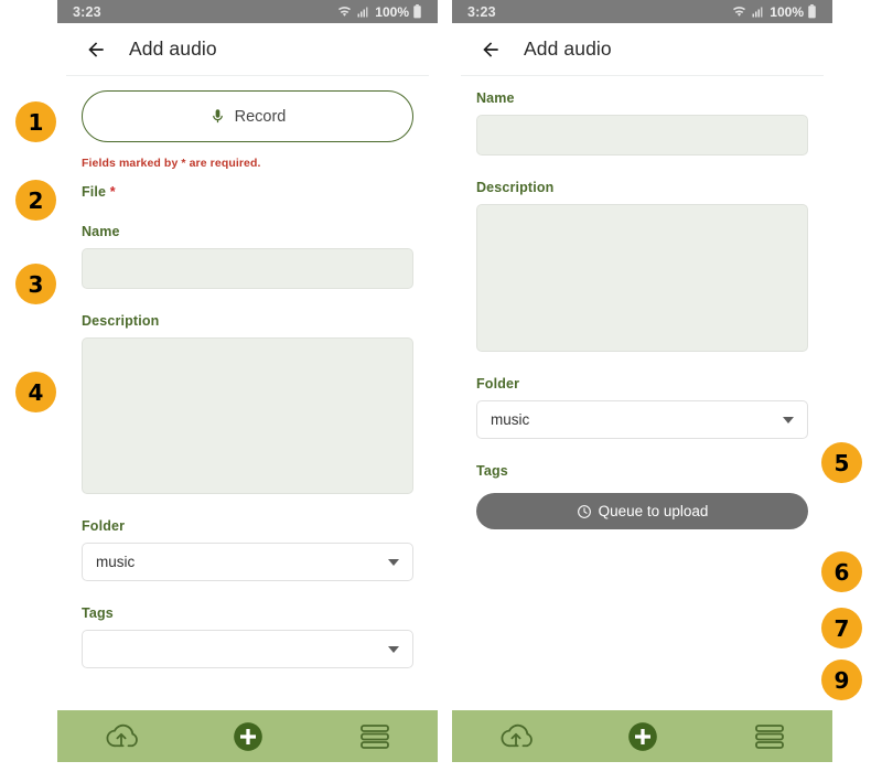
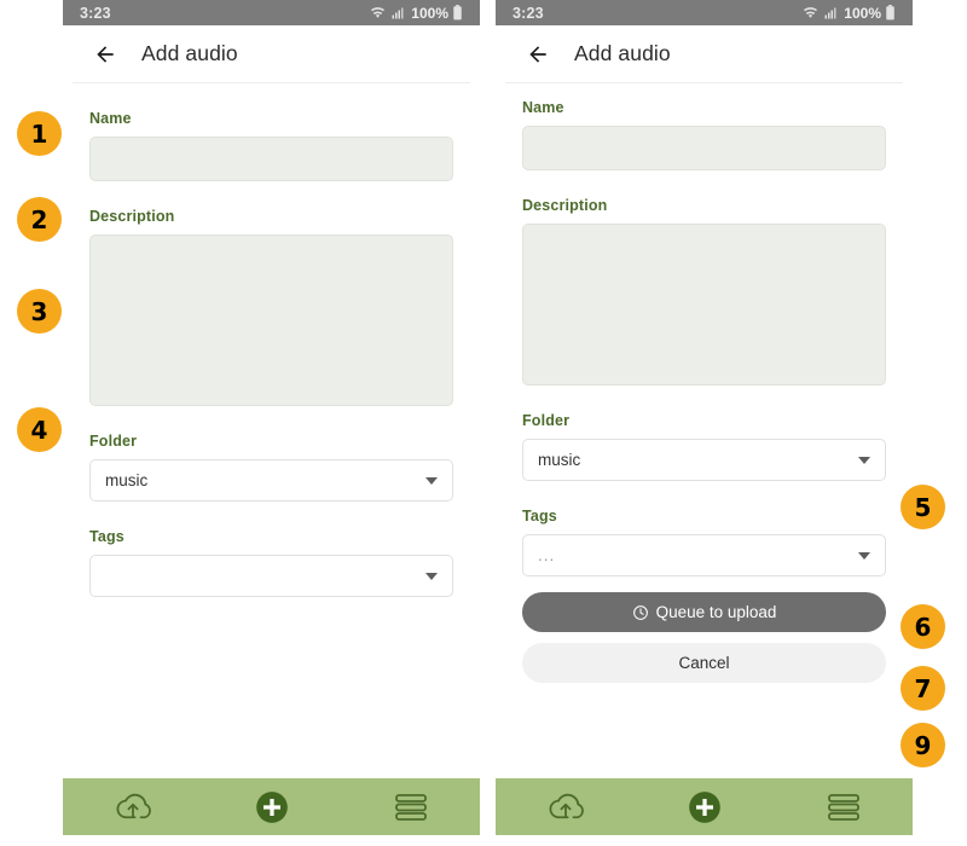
  3:23
  100%
  Add audio
- Record
- Fields marked by * are required.
- File *
  Name
  Description
  Folder
  music
  Tags
  3:23
  100%
  Add audio
  Name
  Description
  Folder
  music
  Tags
+ ...
  Queue to upload
+ Cancel
  1
  2
  3
  4
  5
  6
  7
  9
